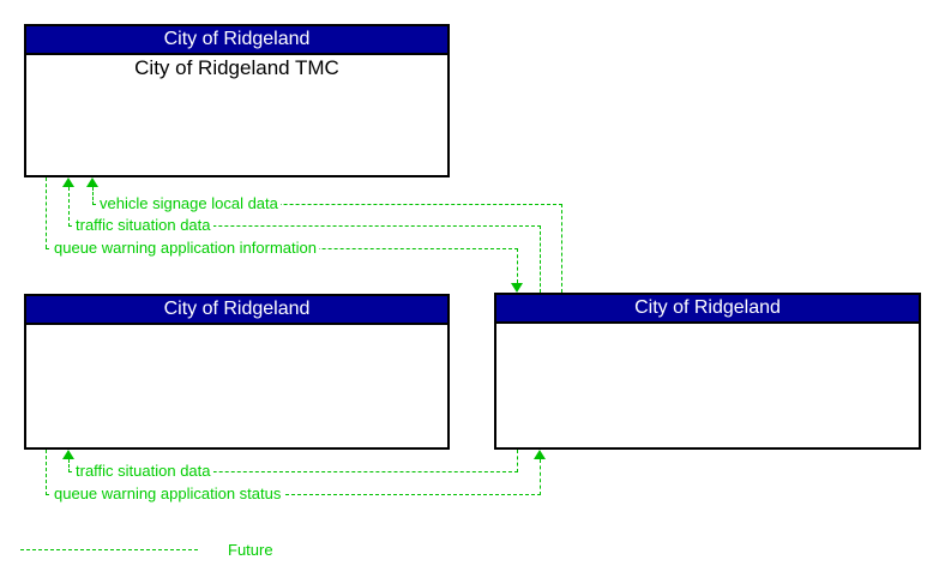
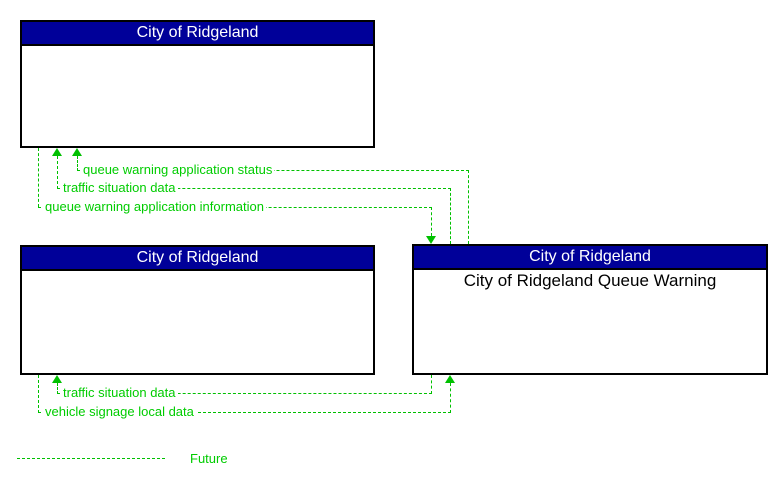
  City of Ridgeland
- City of Ridgeland TMC
  City of Ridgeland
  City of Ridgeland
+ City of Ridgeland Queue Warning
- vehicle signage local data
+ queue warning application status
  traffic situation data
  queue warning application information
  traffic situation data
- queue warning application status
+ vehicle signage local data
  Future
